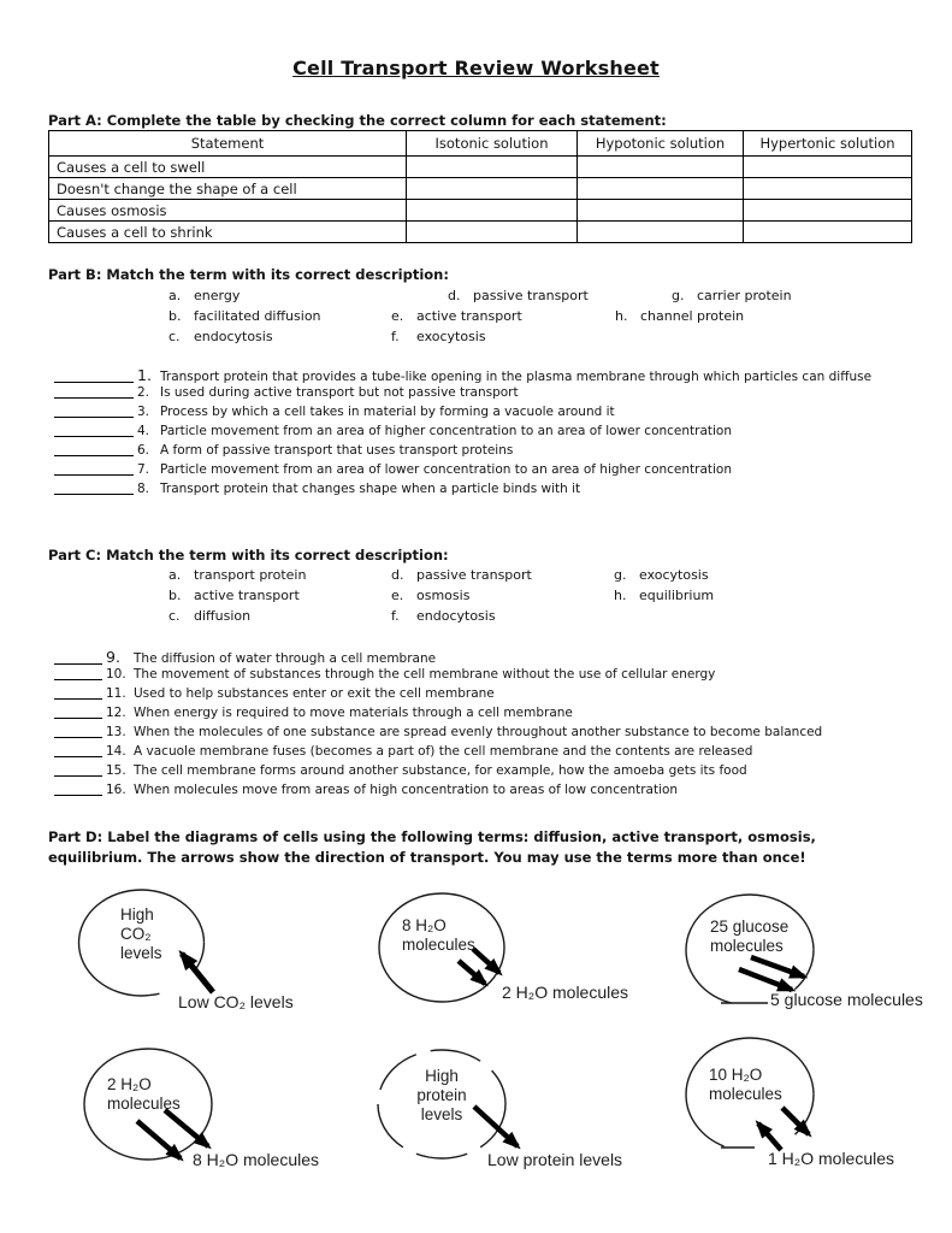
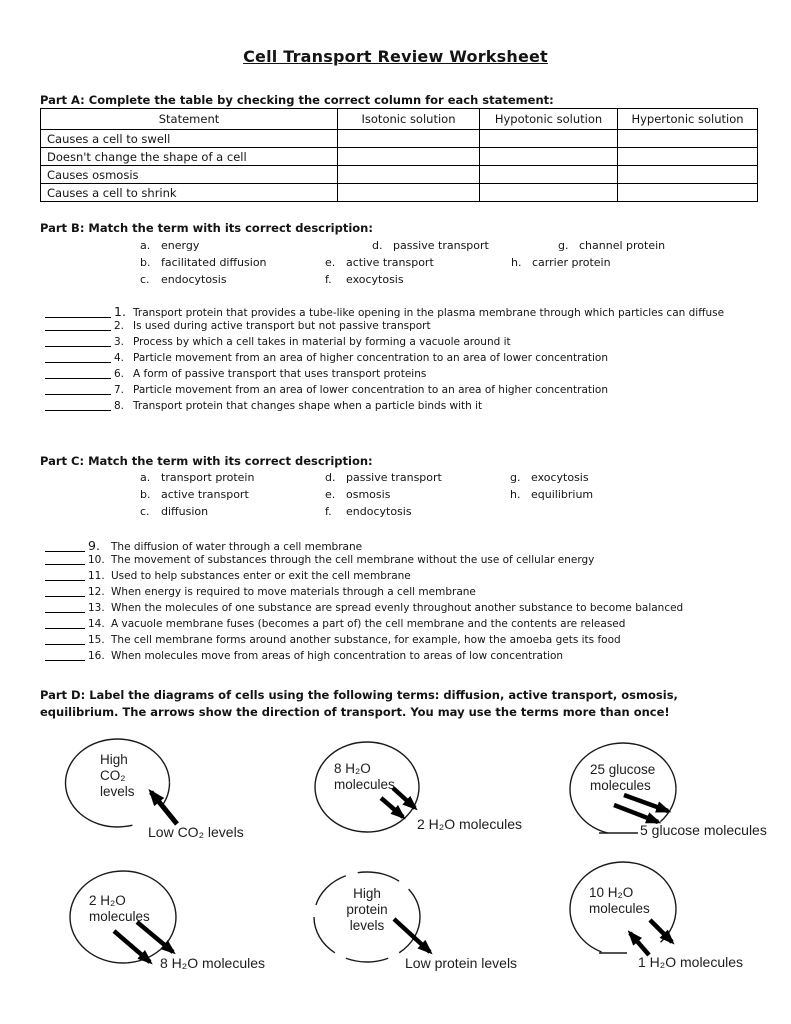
  Cell Transport Review Worksheet
  Part A: Complete the table by checking the correct column for each statement:
  Statement	Isotonic solution	Hypotonic solution	Hypertonic solution
  Causes a cell to swell
  Doesn't change the shape of a cell
  Causes osmosis
  Causes a cell to shrink
  Part B: Match the term with its correct description:
  a. energy
  d. passive transport
- g. carrier protein
+ g. channel protein
  b. facilitated diffusion
  e. active transport
- h. channel protein
+ h. carrier protein
  c. endocytosis
  f. exocytosis
  1. Transport protein that provides a tube-like opening in the plasma membrane through which particles can diffuse
  2. Is used during active transport but not passive transport
  3. Process by which a cell takes in material by forming a vacuole around it
  4. Particle movement from an area of higher concentration to an area of lower concentration
  6. A form of passive transport that uses transport proteins
  7. Particle movement from an area of lower concentration to an area of higher concentration
  8. Transport protein that changes shape when a particle binds with it
  Part C: Match the term with its correct description:
  a. transport protein
  d. passive transport
  g. exocytosis
  b. active transport
  e. osmosis
  h. equilibrium
  c. diffusion
  f. endocytosis
  9. The diffusion of water through a cell membrane
  10. The movement of substances through the cell membrane without the use of cellular energy
  11. Used to help substances enter or exit the cell membrane
  12. When energy is required to move materials through a cell membrane
  13. When the molecules of one substance are spread evenly throughout another substance to become balanced
  14. A vacuole membrane fuses (becomes a part of) the cell membrane and the contents are released
  15. The cell membrane forms around another substance, for example, how the amoeba gets its food
  16. When molecules move from areas of high concentration to areas of low concentration
  Part D: Label the diagrams of cells using the following terms: diffusion, active transport, osmosis,
  equilibrium. The arrows show the direction of transport. You may use the terms more than once!
  High
  CO₂
  levels
  Low CO₂ levels
  8 H₂O
  molecules
  2 H₂O molecules
  25 glucose
  molecules
  5 glucose molecules
  2 H₂O
  molecules
  8 H₂O molecules
  High
  protein
  levels
  Low protein levels
  10 H₂O
  molecules
  1 H₂O molecules
